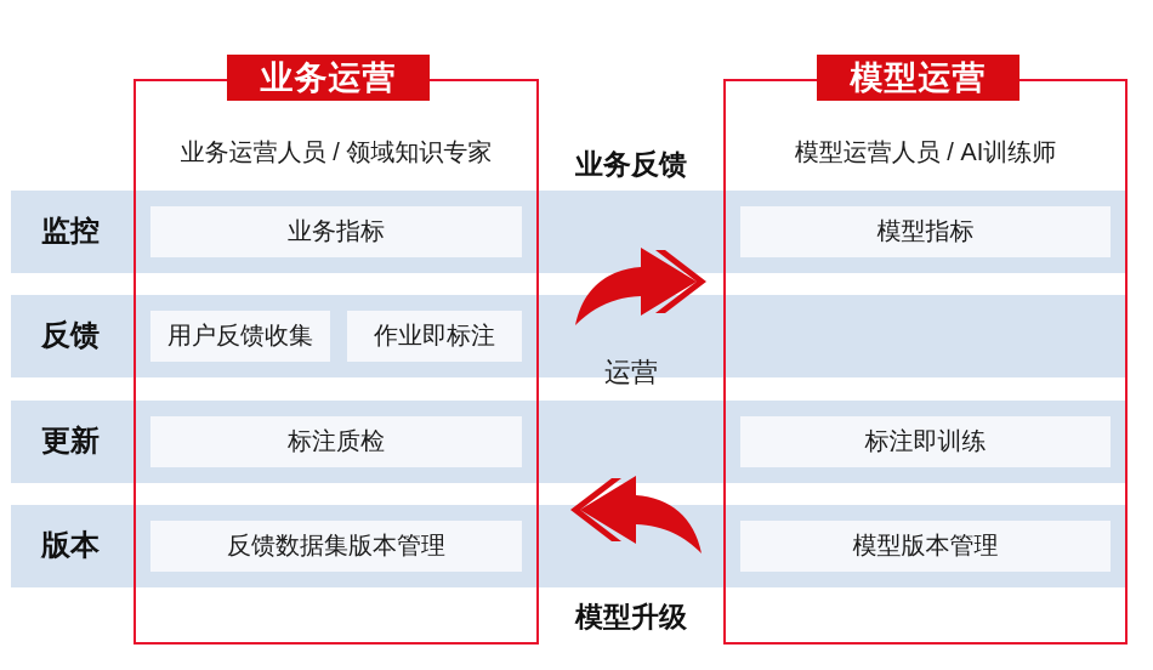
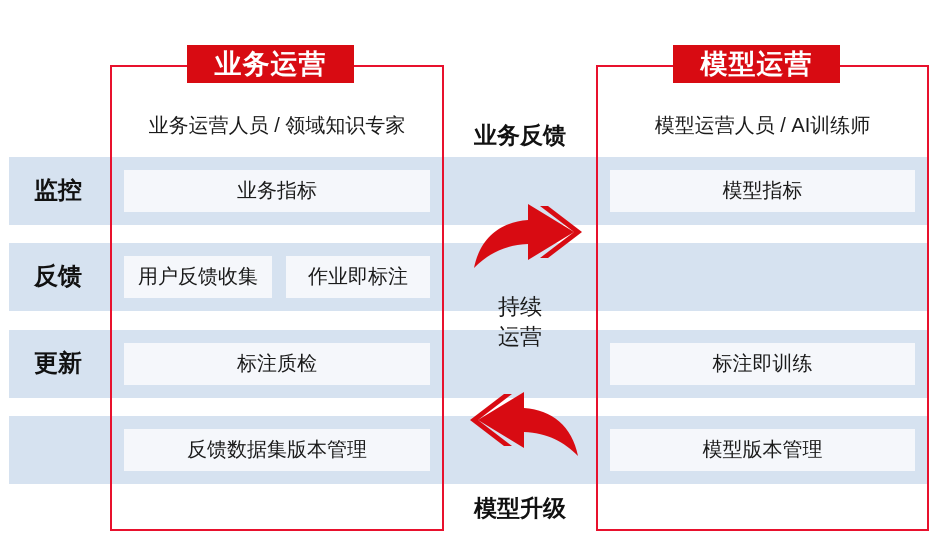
  监控
  反馈
  更新
- 版本
  业务运营
  模型运营
  业务运营人员 / 领域知识专家
  模型运营人员 / AI训练师
  业务指标
  用户反馈收集
  作业即标注
  标注质检
  反馈数据集版本管理
  模型指标
  标注即训练
  模型版本管理
  业务反馈
  模型升级
+ 持续
  运营
